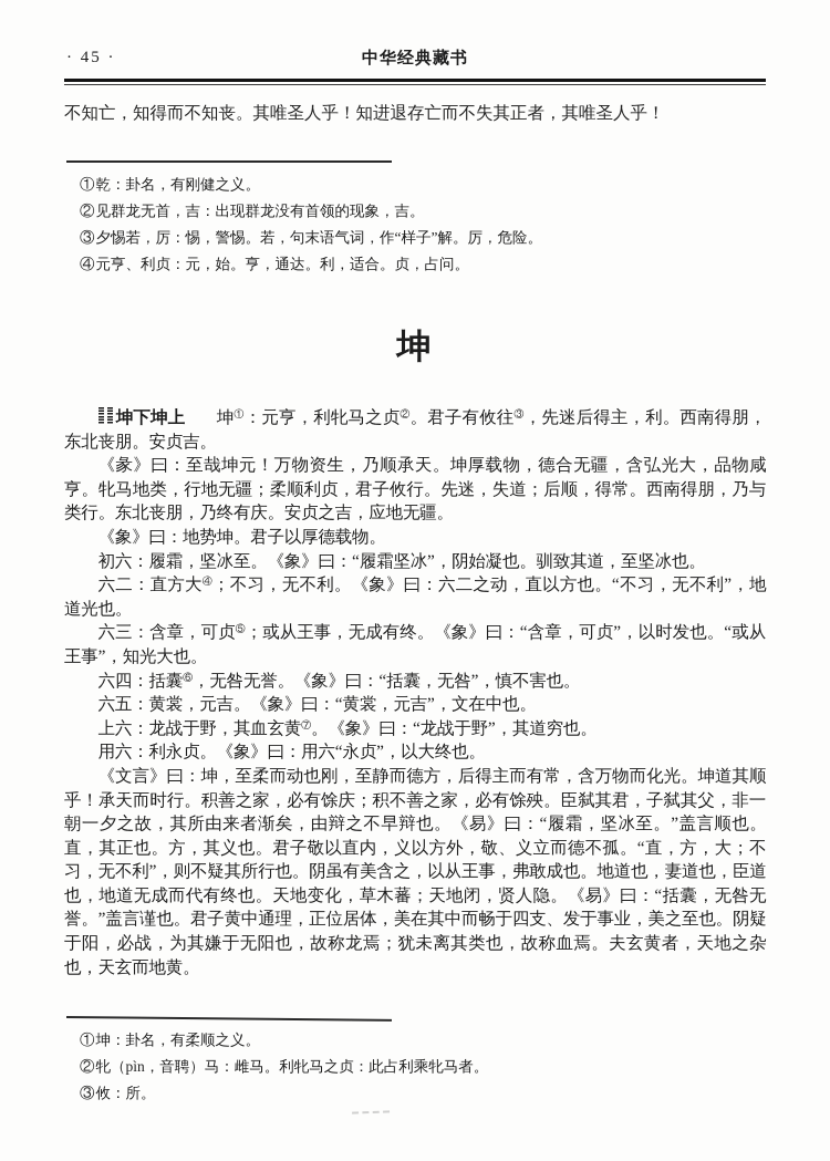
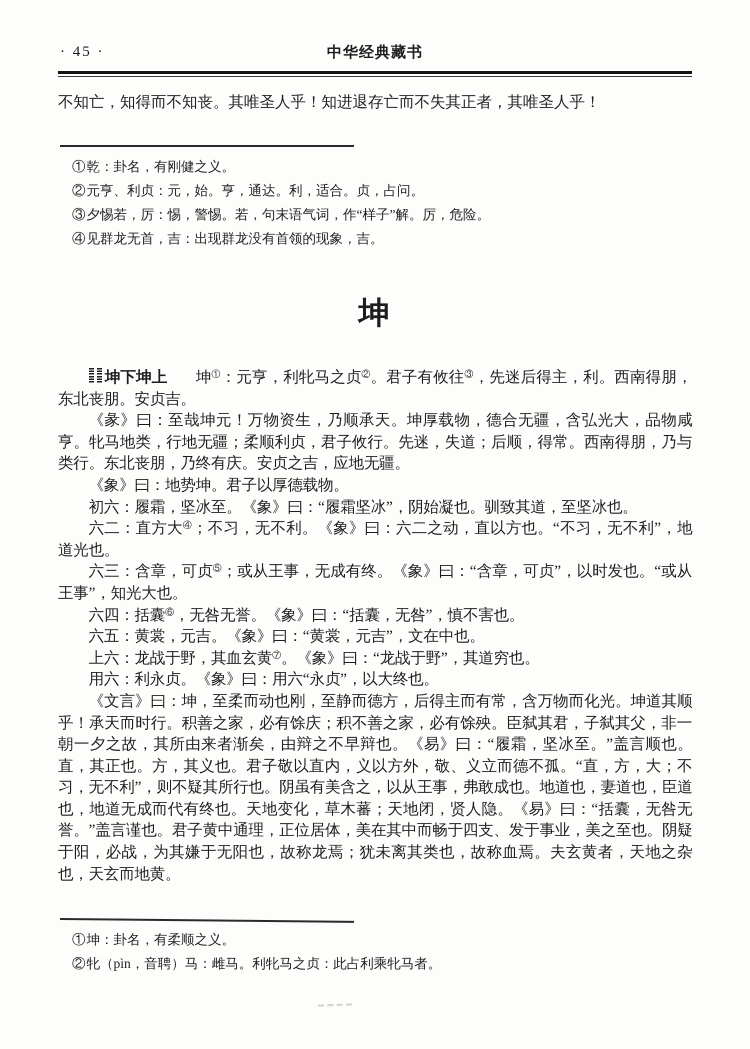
  · 45 ·
  中华经典藏书
  不知亡，知得而不知丧。其唯圣人乎！知进退存亡而不失其正者，其唯圣人乎！
  ①乾：卦名，有刚健之义。
- ②见群龙无首，吉：出现群龙没有首领的现象，吉。
+ ②元亨、利贞：元，始。亨，通达。利，适合。贞，占问。
  ③夕惕若，厉：惕，警惕。若，句末语气词，作“样子”解。厉，危险。
- ④元亨、利贞：元，始。亨，通达。利，适合。贞，占问。
+ ④见群龙无首，吉：出现群龙没有首领的现象，吉。
  坤
  坤下坤上 坤①：元亨，利牝马之贞②。君子有攸往③，先迷后得主，利。西南得朋，东北丧朋。安贞吉。
  《彖》曰：至哉坤元！万物资生，乃顺承天。坤厚载物，德合无疆，含弘光大，品物咸亨。牝马地类，行地无疆；柔顺利贞，君子攸行。先迷，失道；后顺，得常。西南得朋，乃与类行。东北丧朋，乃终有庆。安贞之吉，应地无疆。
  《象》曰：地势坤。君子以厚德载物。
  初六：履霜，坚冰至。《象》曰：“履霜坚冰”，阴始凝也。驯致其道，至坚冰也。
  六二：直方大④；不习，无不利。《象》曰：六二之动，直以方也。“不习，无不利”，地道光也。
  六三：含章，可贞⑤；或从王事，无成有终。《象》曰：“含章，可贞”，以时发也。“或从王事”，知光大也。
  六四：括囊⑥，无咎无誉。《象》曰：“括囊，无咎”，慎不害也。
  六五：黄裳，元吉。《象》曰：“黄裳，元吉”，文在中也。
  上六：龙战于野，其血玄黄⑦。《象》曰：“龙战于野”，其道穷也。
  用六：利永贞。《象》曰：用六“永贞”，以大终也。
  《文言》曰：坤，至柔而动也刚，至静而德方，后得主而有常，含万物而化光。坤道其顺乎！承天而时行。积善之家，必有馀庆；积不善之家，必有馀殃。臣弑其君，子弑其父，非一朝一夕之故，其所由来者渐矣，由辩之不早辩也。《易》曰：“履霜，坚冰至。”盖言顺也。直，其正也。方，其义也。君子敬以直内，义以方外，敬、义立而德不孤。“直，方，大；不习，无不利”，则不疑其所行也。阴虽有美含之，以从王事，弗敢成也。地道也，妻道也，臣道也，地道无成而代有终也。天地变化，草木蕃；天地闭，贤人隐。《易》曰：“括囊，无咎无誉。”盖言谨也。君子黄中通理，正位居体，美在其中而畅于四支、发于事业，美之至也。阴疑于阳，必战，为其嫌于无阳也，故称龙焉；犹未离其类也，故称血焉。夫玄黄者，天地之杂也，天玄而地黄。
  ①坤：卦名，有柔顺之义。
  ②牝（pìn，音聘）马：雌马。利牝马之贞：此占利乘牝马者。
- ③攸：所。
